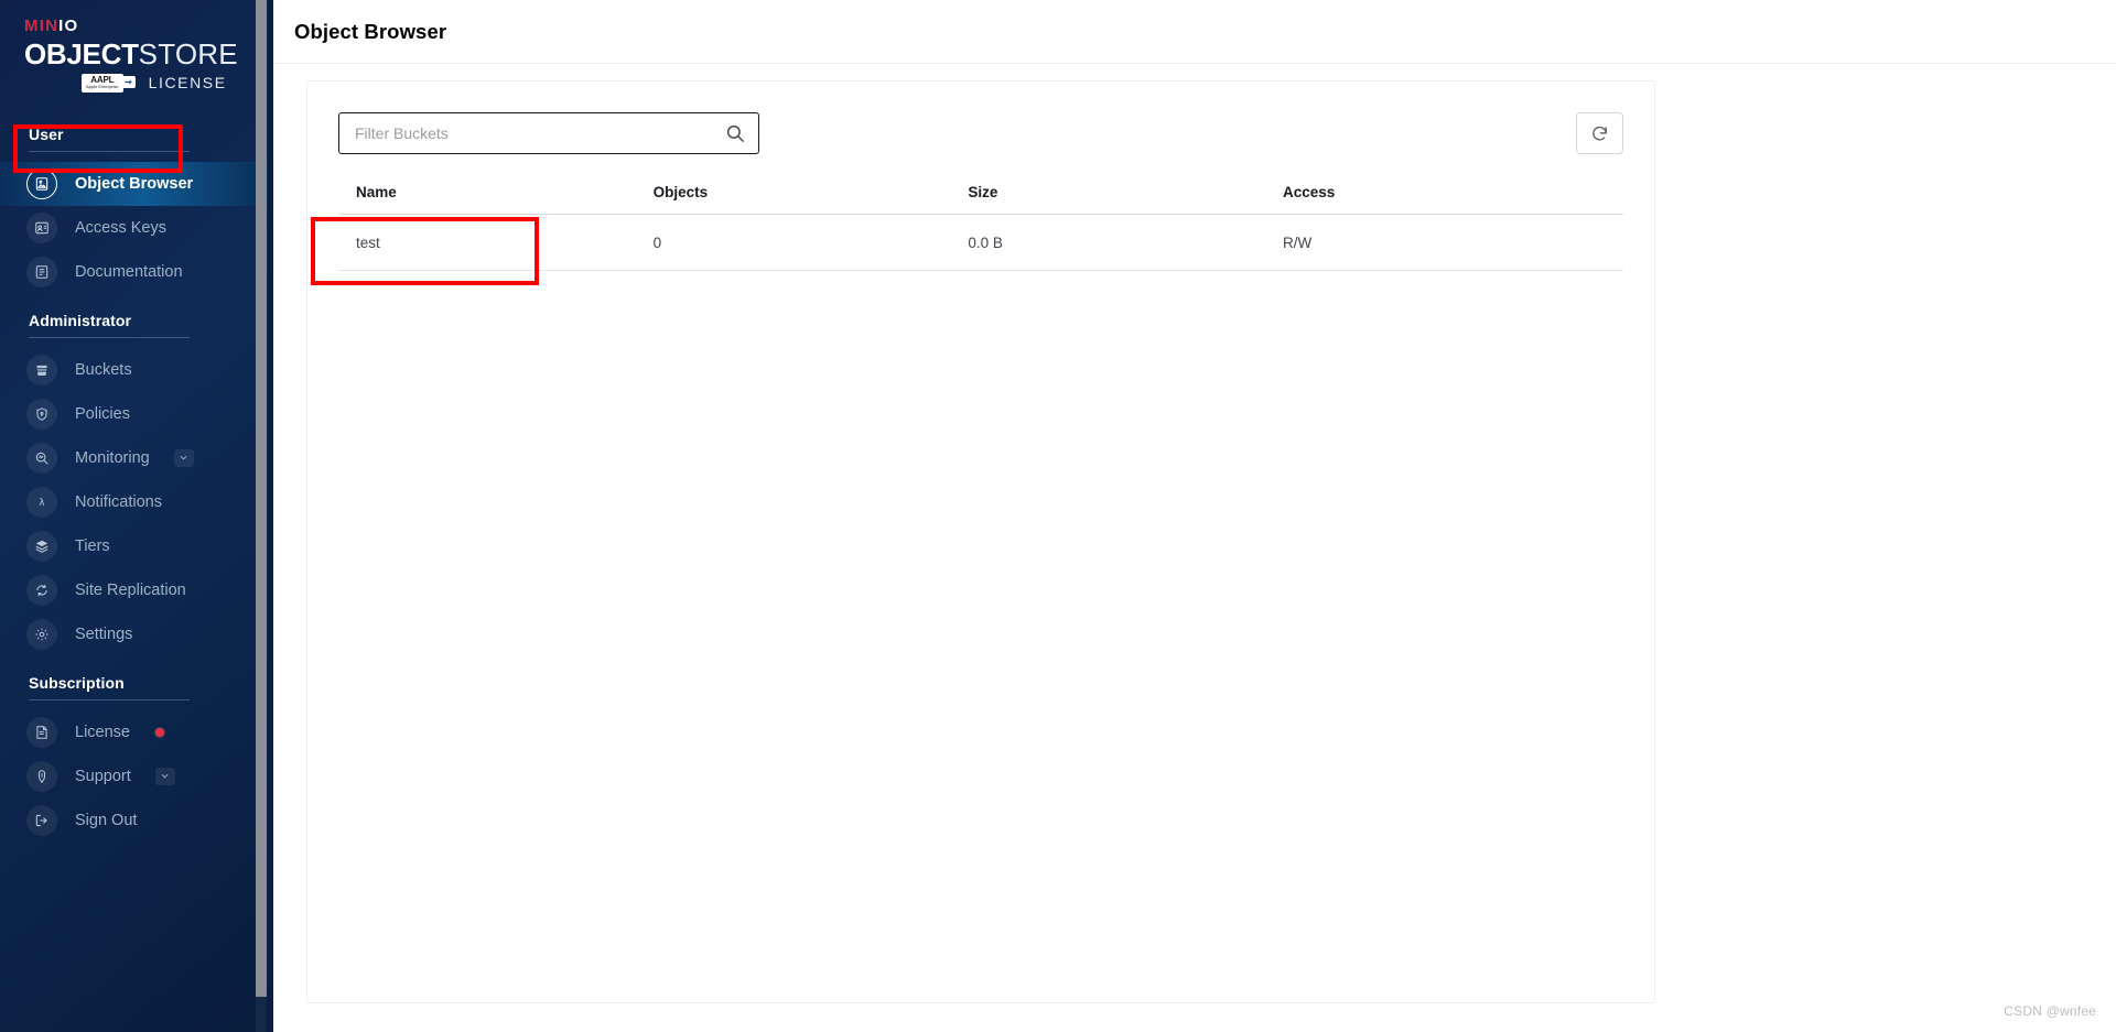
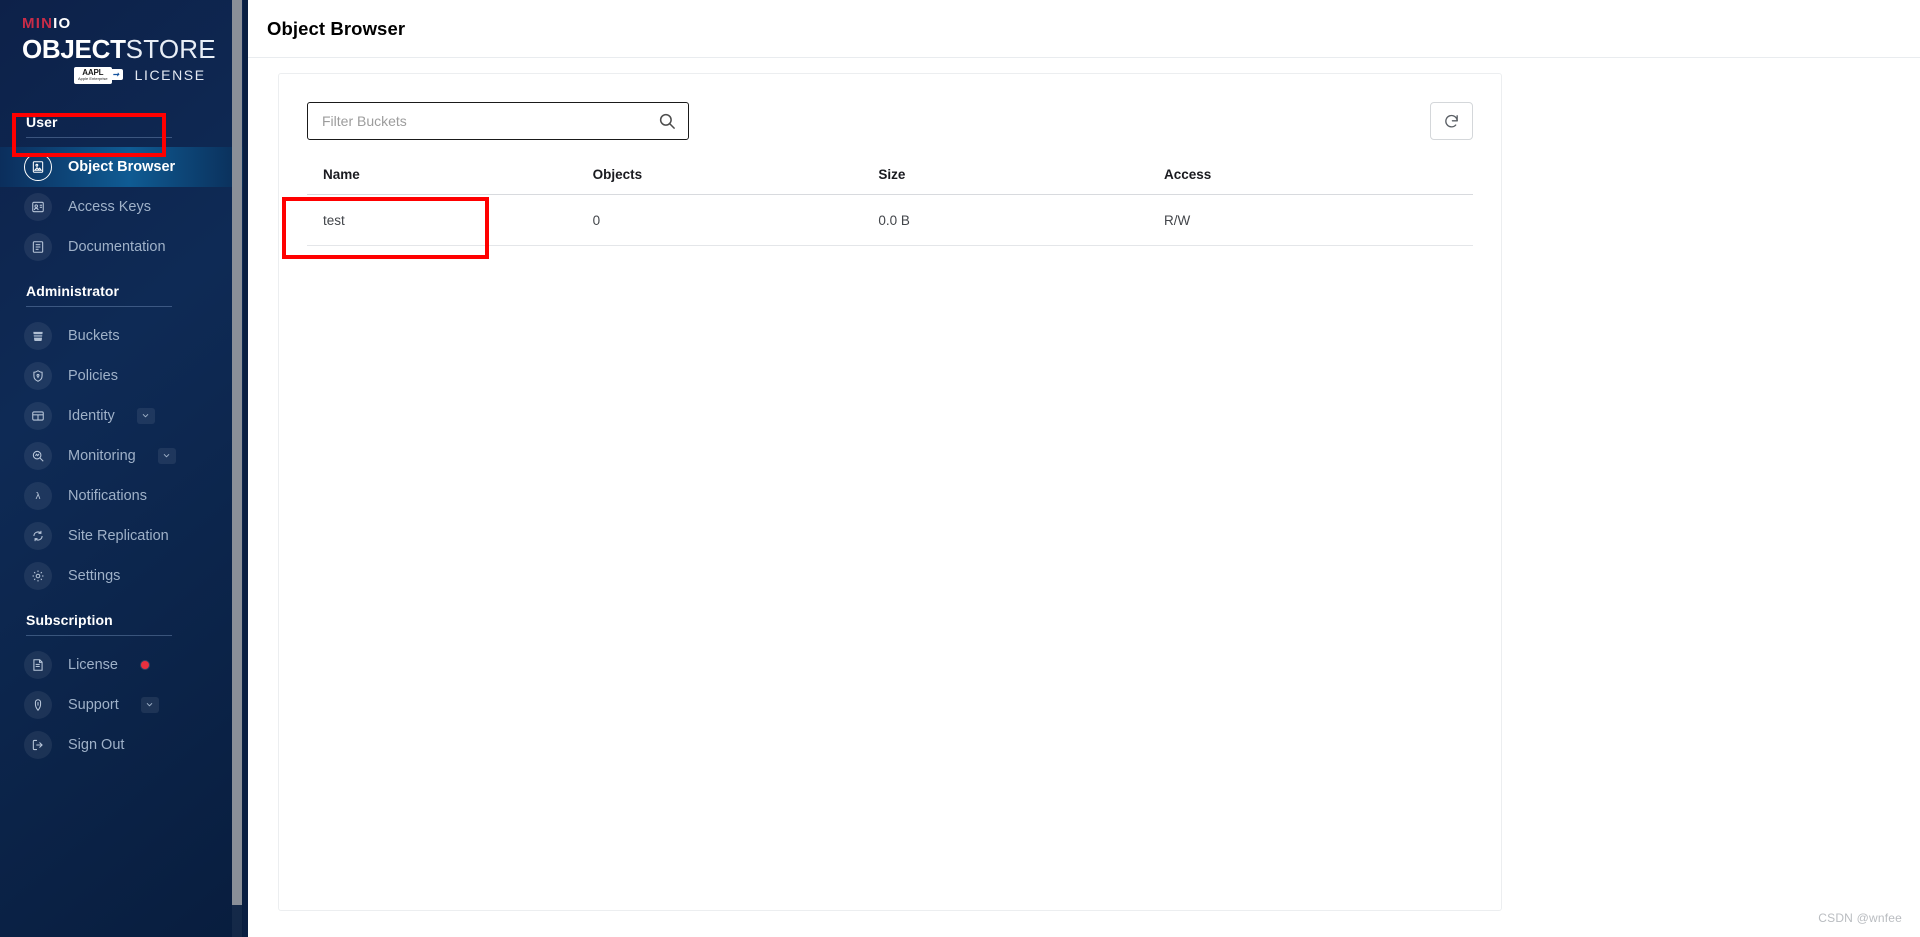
  MINIO
  OBJECTSTORE
  AAPL
  ➞
  LICENSE
  User
  Object Browser
  Access Keys
  Documentation
  Administrator
  Buckets
  Policies
+ Identity
  Monitoring
  λ
  Notifications
- Tiers
  Site Replication
  Settings
  Subscription
  License
  Support
  Sign Out
  Object Browser
  Filter Buckets
  Name	Objects	Size	Access
  test	0	0.0 B	R/W
  CSDN @wnfee
